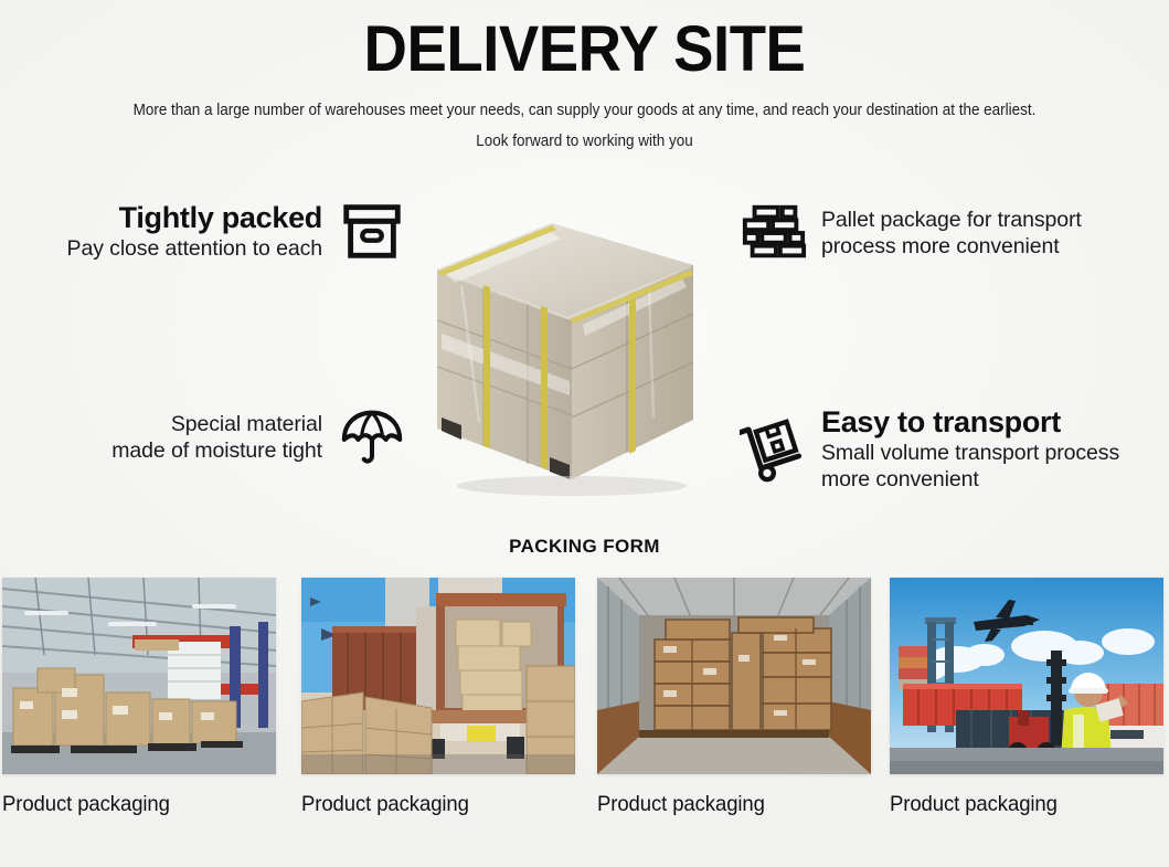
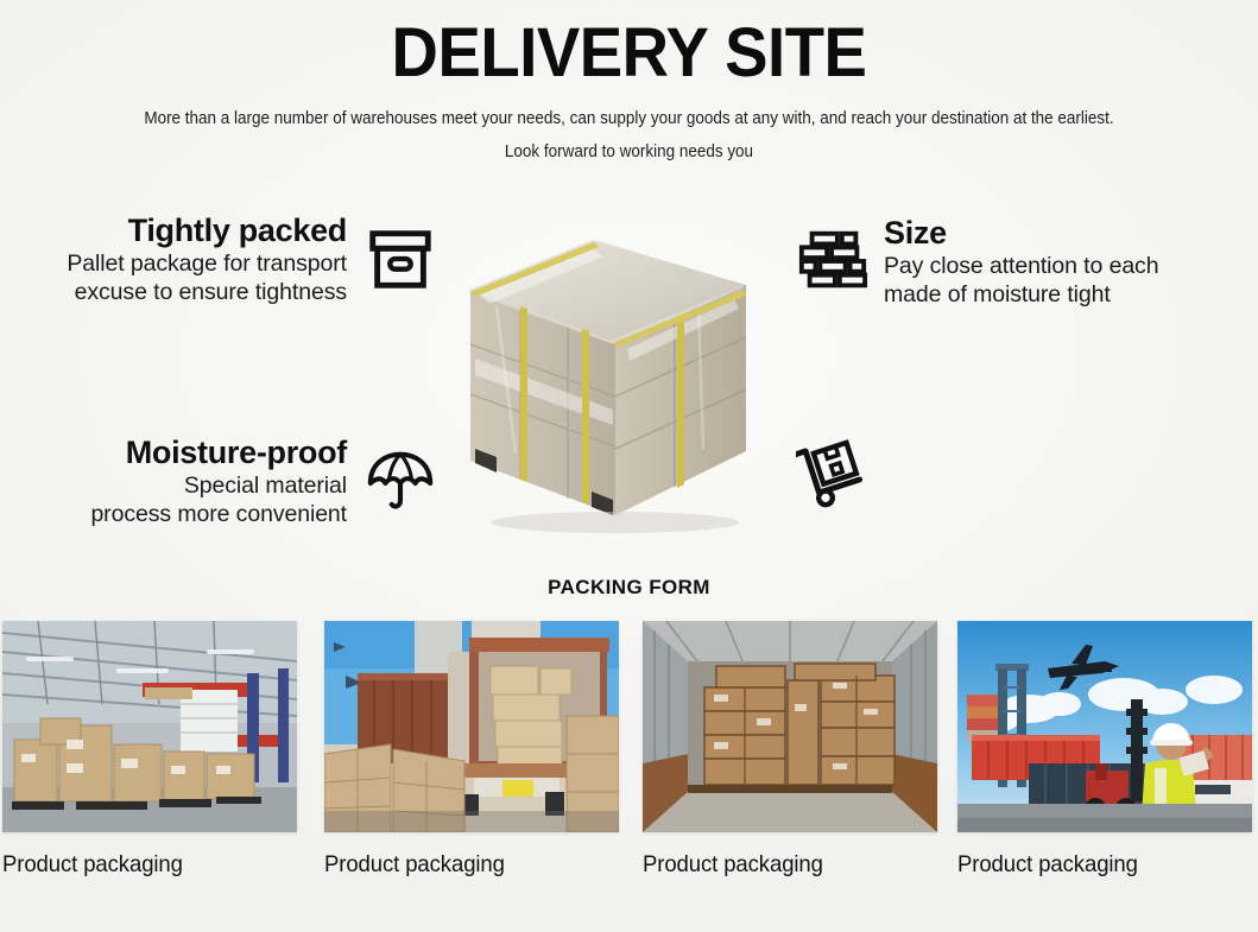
  DELIVERY SITE
- More than a large number of warehouses meet your needs, can supply your goods at any time, and reach your destination at the earliest.
+ More than a large number of warehouses meet your needs, can supply your goods at any with, and reach your destination at the earliest.
- Look forward to working with you
+ Look forward to working needs you
  Tightly packed
- Pay close attention to each
+ Pallet package for transport
+ excuse to ensure tightness
+ Size
- Pallet package for transport
+ Pay close attention to each
- process more convenient
+ made of moisture tight
+ Moisture-proof
  Special material
- made of moisture tight
+ process more convenient
- Easy to transport
- Small volume transport process
- more convenient
  PACKING FORM
  Product packaging
  Product packaging
  Product packaging
  Product packaging
